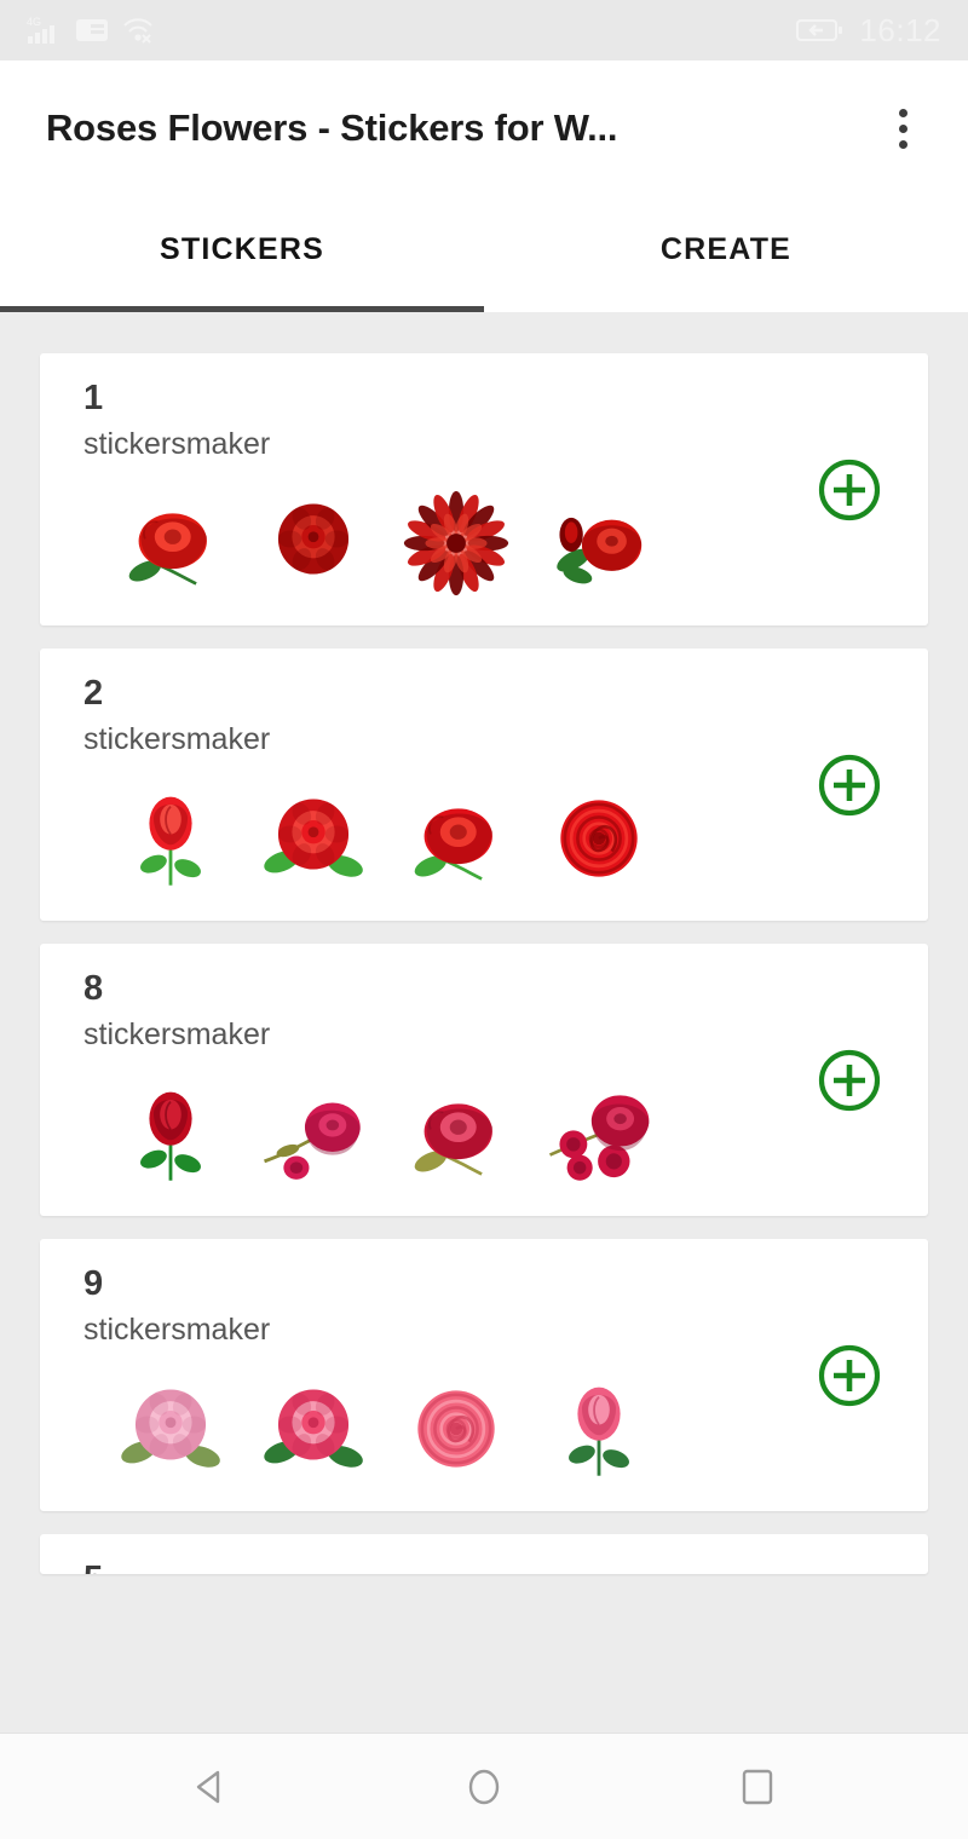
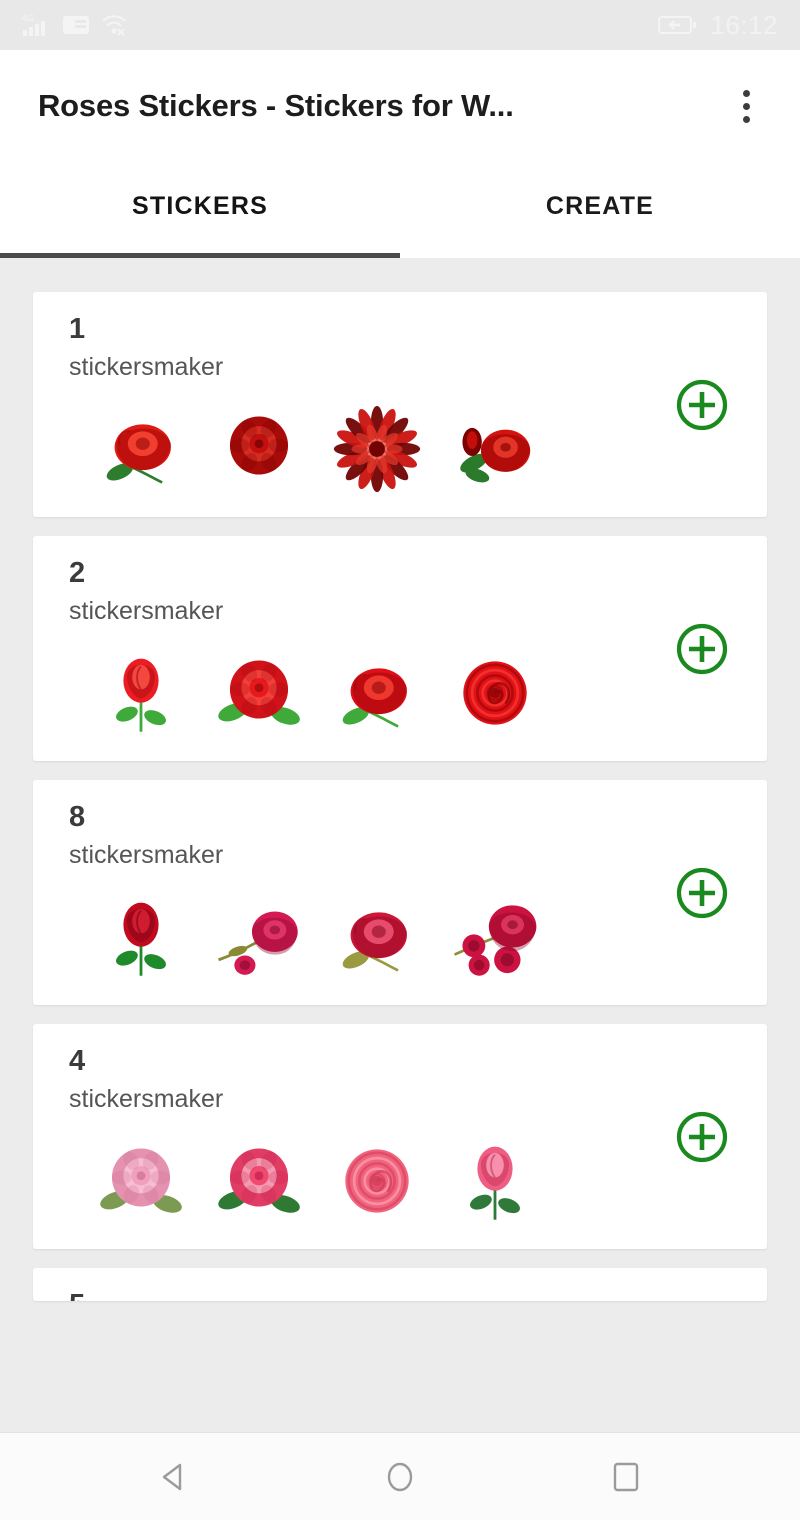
- Roses Flowers - Stickers for W...
+ Roses Stickers - Stickers for W...
  STICKERS
  CREATE
  1
  stickersmaker
  2
  stickersmaker
  8
  stickersmaker
- 9
+ 4
  stickersmaker
